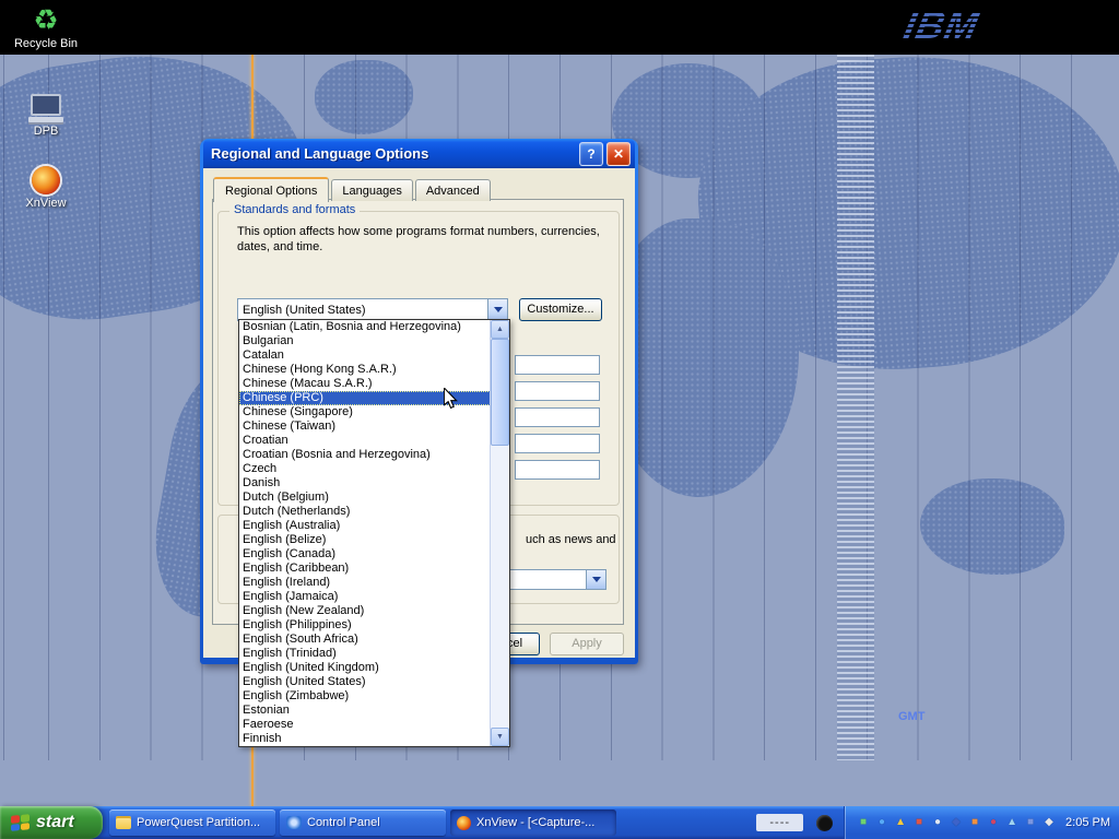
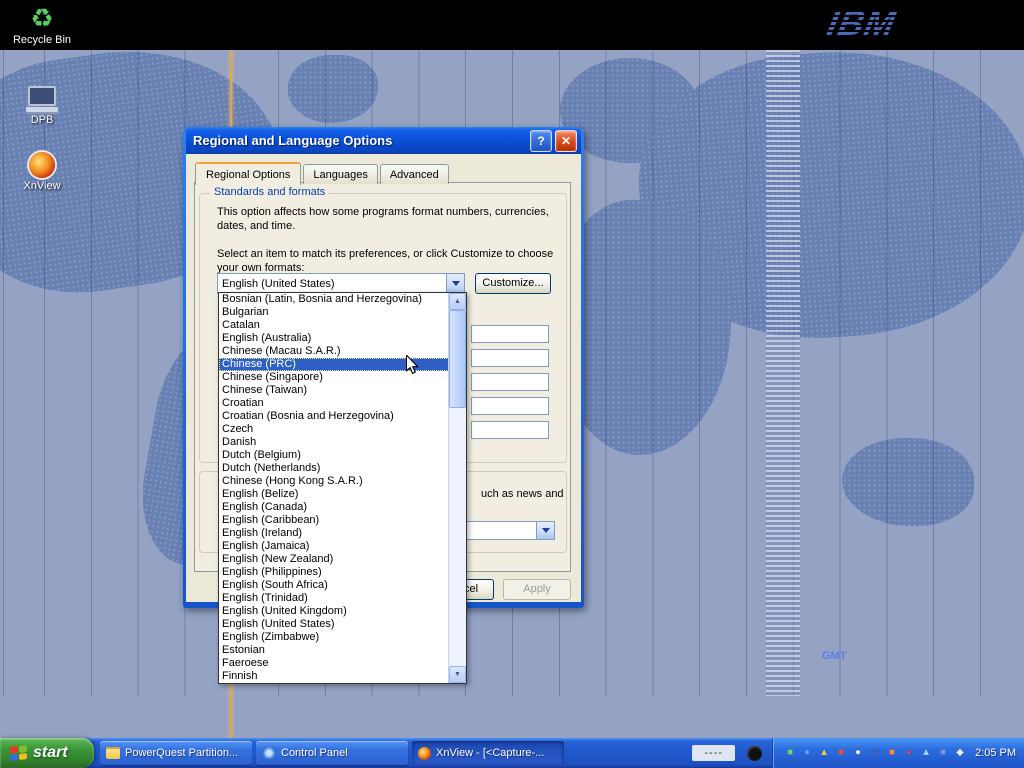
  GMT
  ♻
  Recycle Bin
  DPB
  XnView
  Regional and Language Options
  ?
  ✕
  Regional Options
  Languages
  Advanced
  Standards and formats
  This option affects how some programs format numbers, currencies, dates, and time.
+ Select an item to match its preferences, or click Customize to choose your own formats:
  English (United States)
  Customize...
  uch as news and
  Apply
  Bosnian (Latin, Bosnia and Herzegovina)
  Bulgarian
  Catalan
- Chinese (Hong Kong S.A.R.)
+ English (Australia)
  Chinese (Macau S.A.R.)
  Chinese (PRC)
  Chinese (Singapore)
  Chinese (Taiwan)
  Croatian
  Croatian (Bosnia and Herzegovina)
  Czech
  Danish
  Dutch (Belgium)
  Dutch (Netherlands)
- English (Australia)
+ Chinese (Hong Kong S.A.R.)
  English (Belize)
  English (Canada)
  English (Caribbean)
  English (Ireland)
  English (Jamaica)
  English (New Zealand)
  English (Philippines)
  English (South Africa)
  English (Trinidad)
  English (United Kingdom)
  English (United States)
  English (Zimbabwe)
  Estonian
  Faeroese
  Finnish
  start
  PowerQuest Partition...
  Control Panel
  XnView - [<Capture-...
  ----
  ■
  ●
  ▲
  ■
  ●
  ◆
  ■
  ●
  ▲
  ■
  ◆
  2:05 PM
